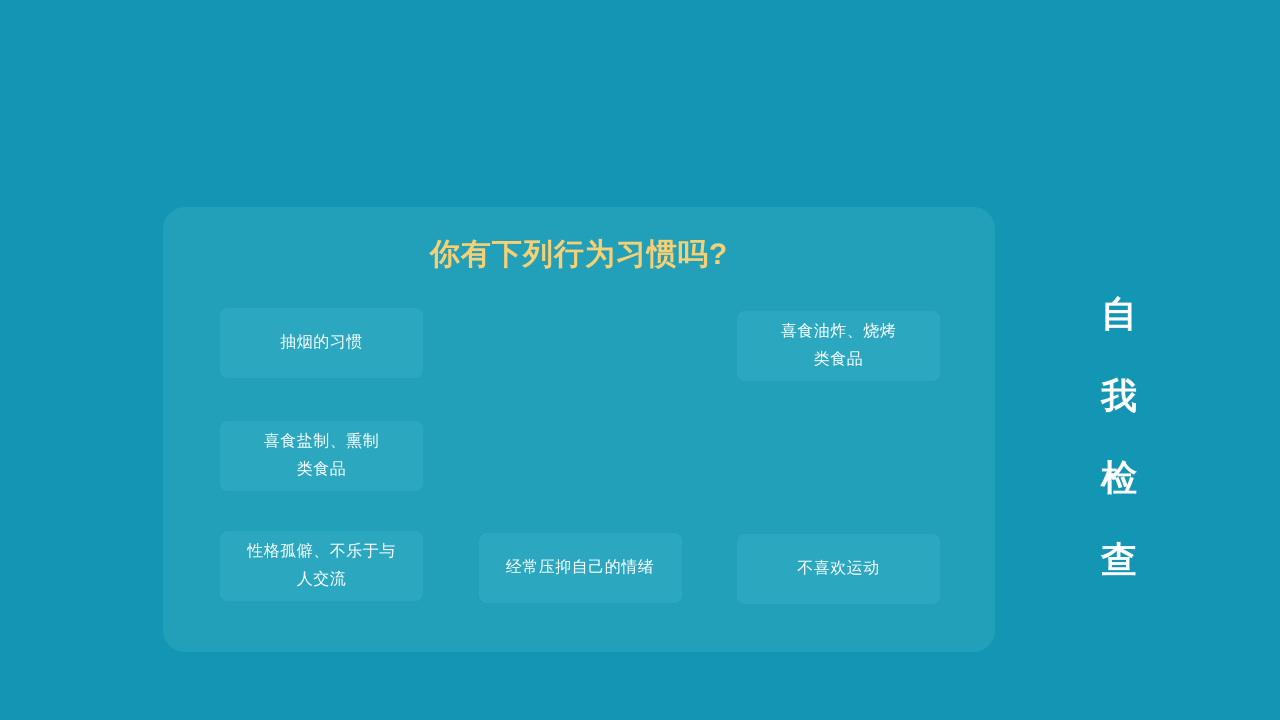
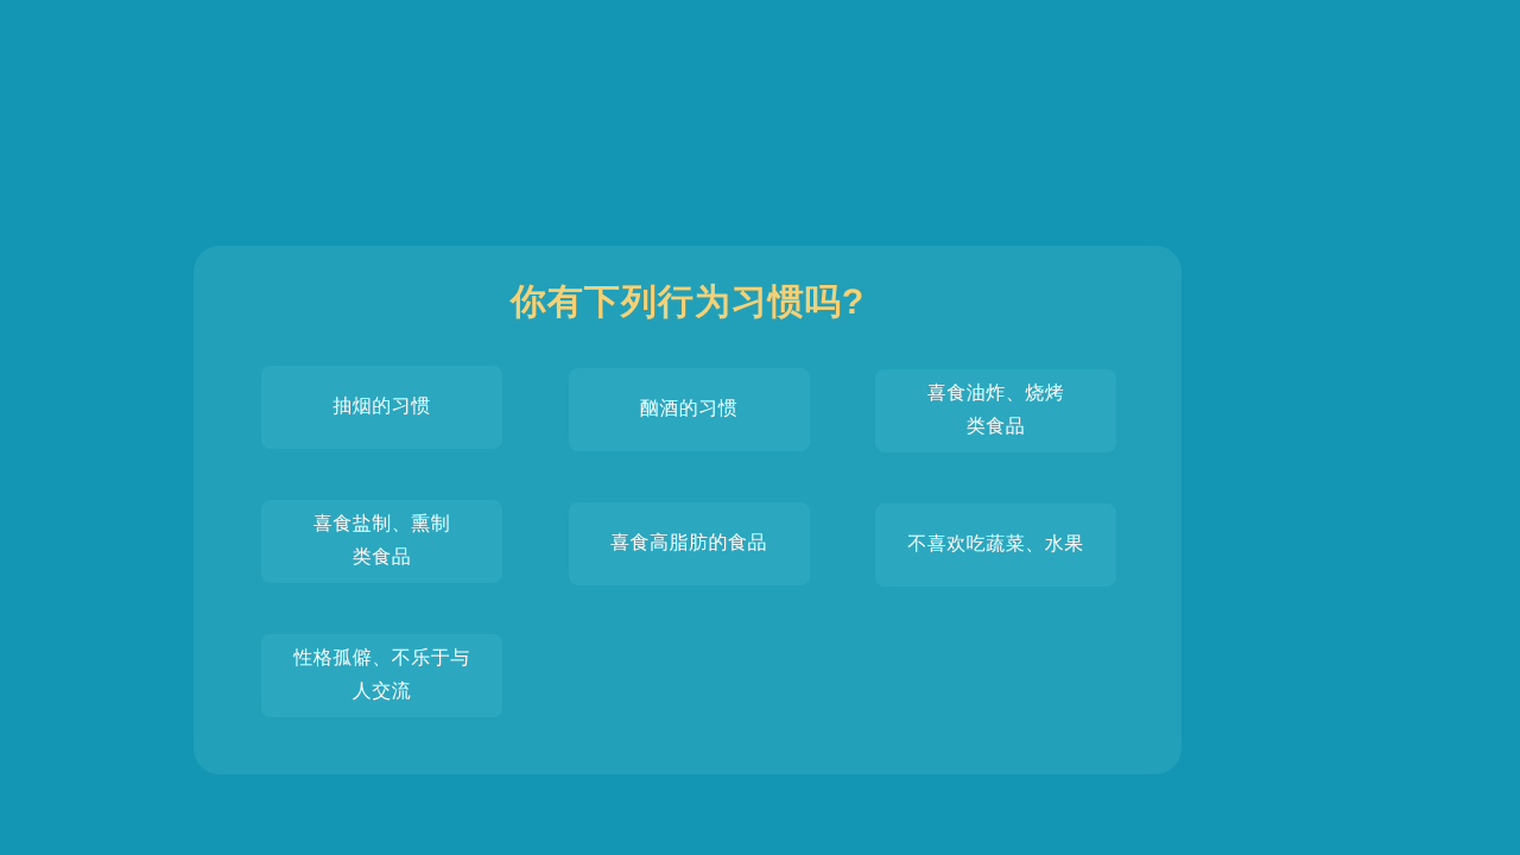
  你有下列行为习惯吗?
  抽烟的习惯
+ 酗酒的习惯
  喜食油炸、烧烤
  类食品
  喜食盐制、熏制
  类食品
+ 喜食高脂肪的食品
+ 不喜欢吃蔬菜、水果
  性格孤僻、不乐于与
  人交流
- 经常压抑自己的情绪
- 不喜欢运动
- 自
- 我
- 检
- 查
